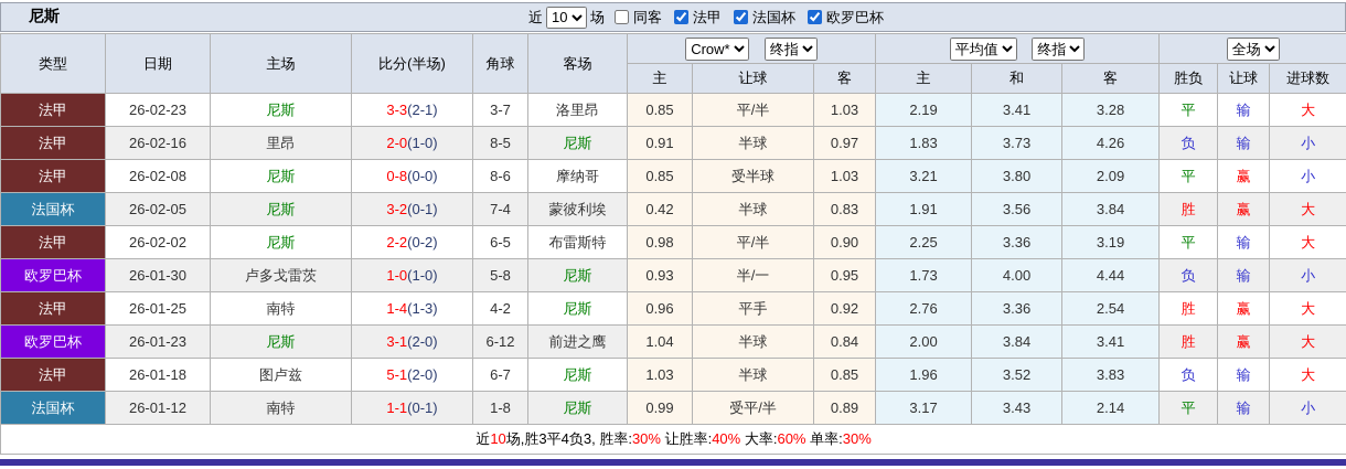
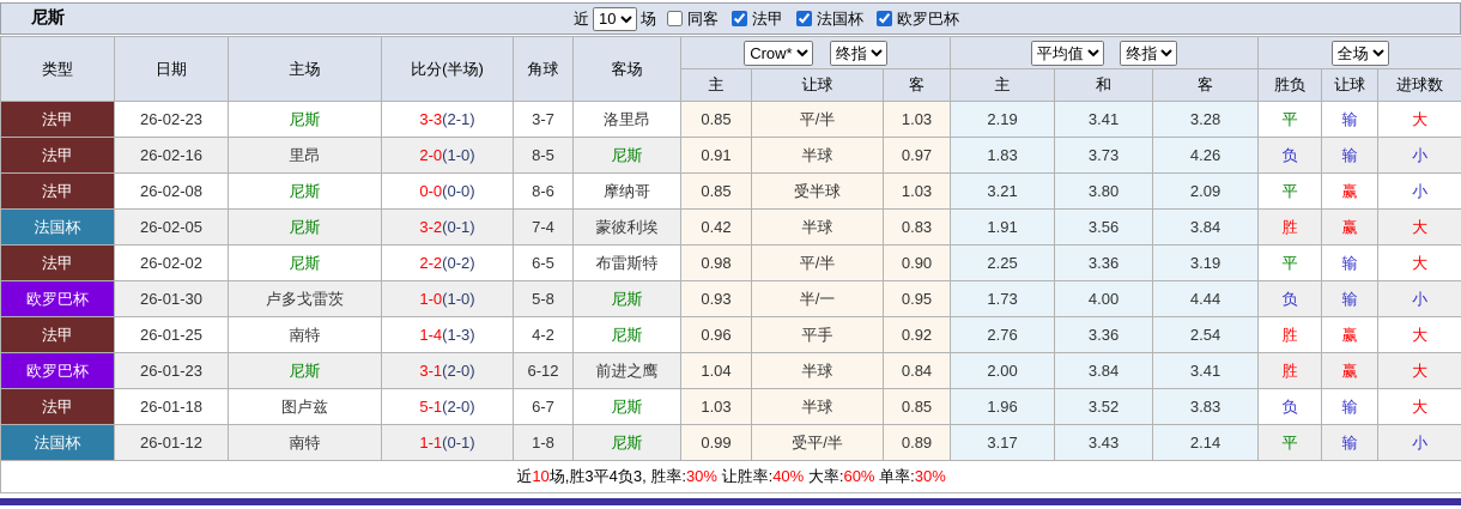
  尼斯
  近
  10
  场
  同客
  法甲
  法国杯
  欧罗巴杯
  类型	日期	主场	比分(半场)	角球	客场	Crow* 终指	平均值 终指	全场
  主	让球	客	主	和	客	胜负	让球	进球数
  法甲	26-02-23	尼斯	3-3(2-1)	3-7	洛里昂	0.85	平/半	1.03	2.19	3.41	3.28	平	输	大
  法甲	26-02-16	里昂	2-0(1-0)	8-5	尼斯	0.91	半球	0.97	1.83	3.73	4.26	负	输	小
- 法甲	26-02-08	尼斯	0-8(0-0)	8-6	摩纳哥	0.85	受半球	1.03	3.21	3.80	2.09	平	赢	小
+ 法甲	26-02-08	尼斯	0-0(0-0)	8-6	摩纳哥	0.85	受半球	1.03	3.21	3.80	2.09	平	赢	小
  法国杯	26-02-05	尼斯	3-2(0-1)	7-4	蒙彼利埃	0.42	半球	0.83	1.91	3.56	3.84	胜	赢	大
  法甲	26-02-02	尼斯	2-2(0-2)	6-5	布雷斯特	0.98	平/半	0.90	2.25	3.36	3.19	平	输	大
  欧罗巴杯	26-01-30	卢多戈雷茨	1-0(1-0)	5-8	尼斯	0.93	半/一	0.95	1.73	4.00	4.44	负	输	小
  法甲	26-01-25	南特	1-4(1-3)	4-2	尼斯	0.96	平手	0.92	2.76	3.36	2.54	胜	赢	大
  欧罗巴杯	26-01-23	尼斯	3-1(2-0)	6-12	前进之鹰	1.04	半球	0.84	2.00	3.84	3.41	胜	赢	大
  法甲	26-01-18	图卢兹	5-1(2-0)	6-7	尼斯	1.03	半球	0.85	1.96	3.52	3.83	负	输	大
  法国杯	26-01-12	南特	1-1(0-1)	1-8	尼斯	0.99	受平/半	0.89	3.17	3.43	2.14	平	输	小
  近10场,胜3平4负3, 胜率:30% 让胜率:40% 大率:60% 单率:30%
